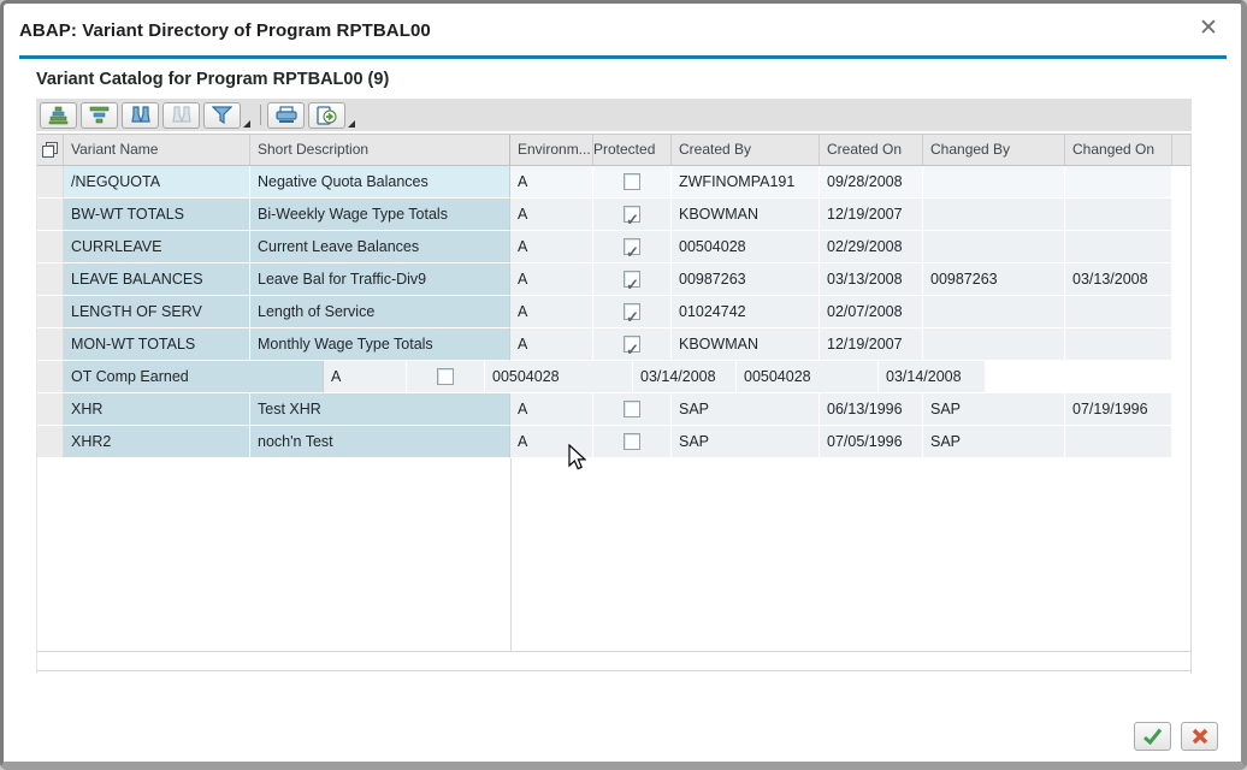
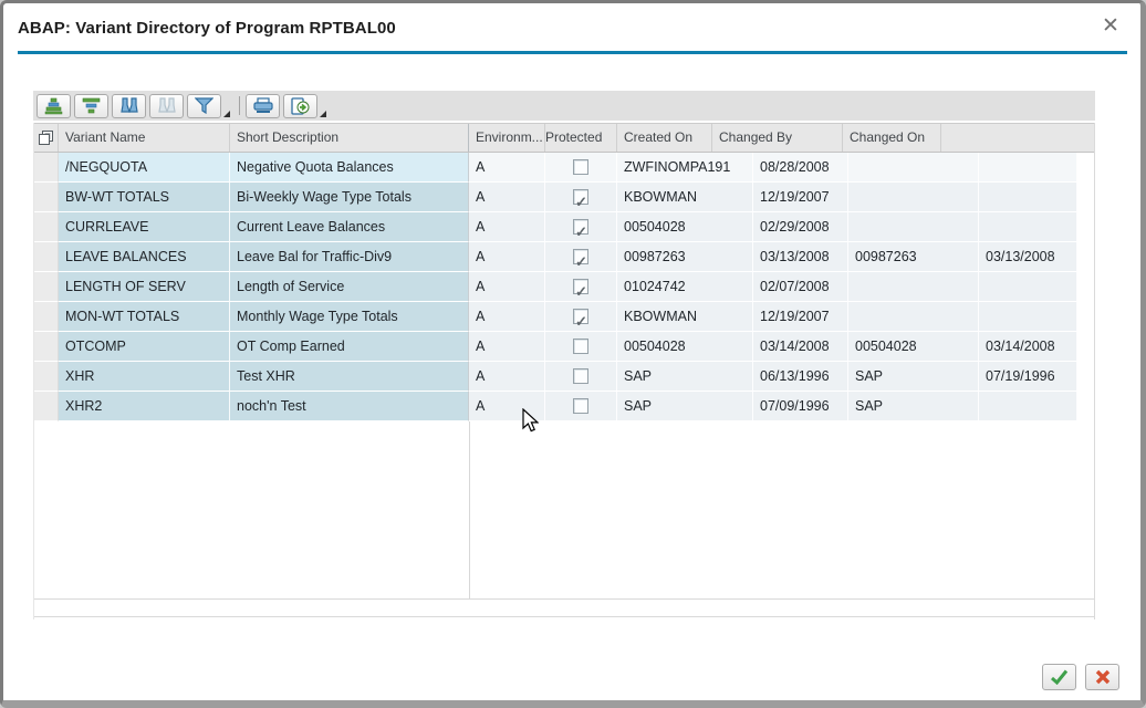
  ABAP: Variant Directory of Program RPTBAL00
  ✕
- Variant Catalog for Program RPTBAL00 (9)
  Variant Name
  Short Description
  Environm...
  Protected
- Created By
  Created On
  Changed By
  Changed On
  /NEGQUOTA
  Negative Quota Balances
  A
  ZWFINOMPA191
- 09/28/2008
+ 08/28/2008
  BW-WT TOTALS
  Bi-Weekly Wage Type Totals
  A
  KBOWMAN
  12/19/2007
  CURRLEAVE
  Current Leave Balances
  A
  00504028
  02/29/2008
  LEAVE BALANCES
  Leave Bal for Traffic-Div9
  A
  00987263
  03/13/2008
  00987263
  03/13/2008
  LENGTH OF SERV
  Length of Service
  A
  01024742
  02/07/2008
  MON-WT TOTALS
  Monthly Wage Type Totals
  A
  KBOWMAN
  12/19/2007
+ OTCOMP
  OT Comp Earned
  A
  00504028
  03/14/2008
  00504028
  03/14/2008
  XHR
  Test XHR
  A
  SAP
  06/13/1996
  SAP
  07/19/1996
  XHR2
  noch'n Test
  A
  SAP
- 07/05/1996
+ 07/09/1996
  SAP
